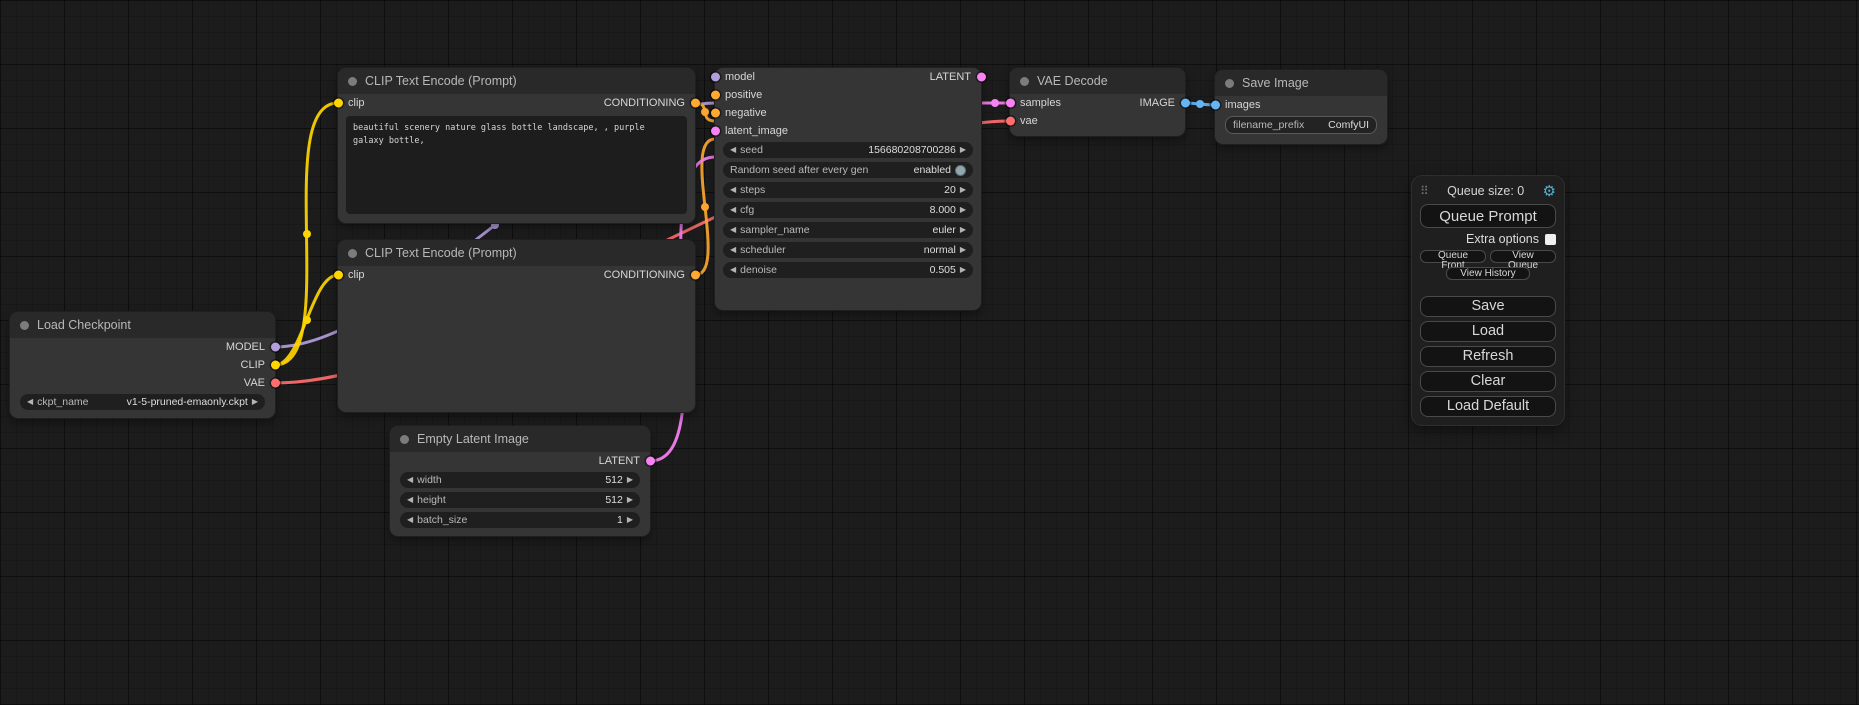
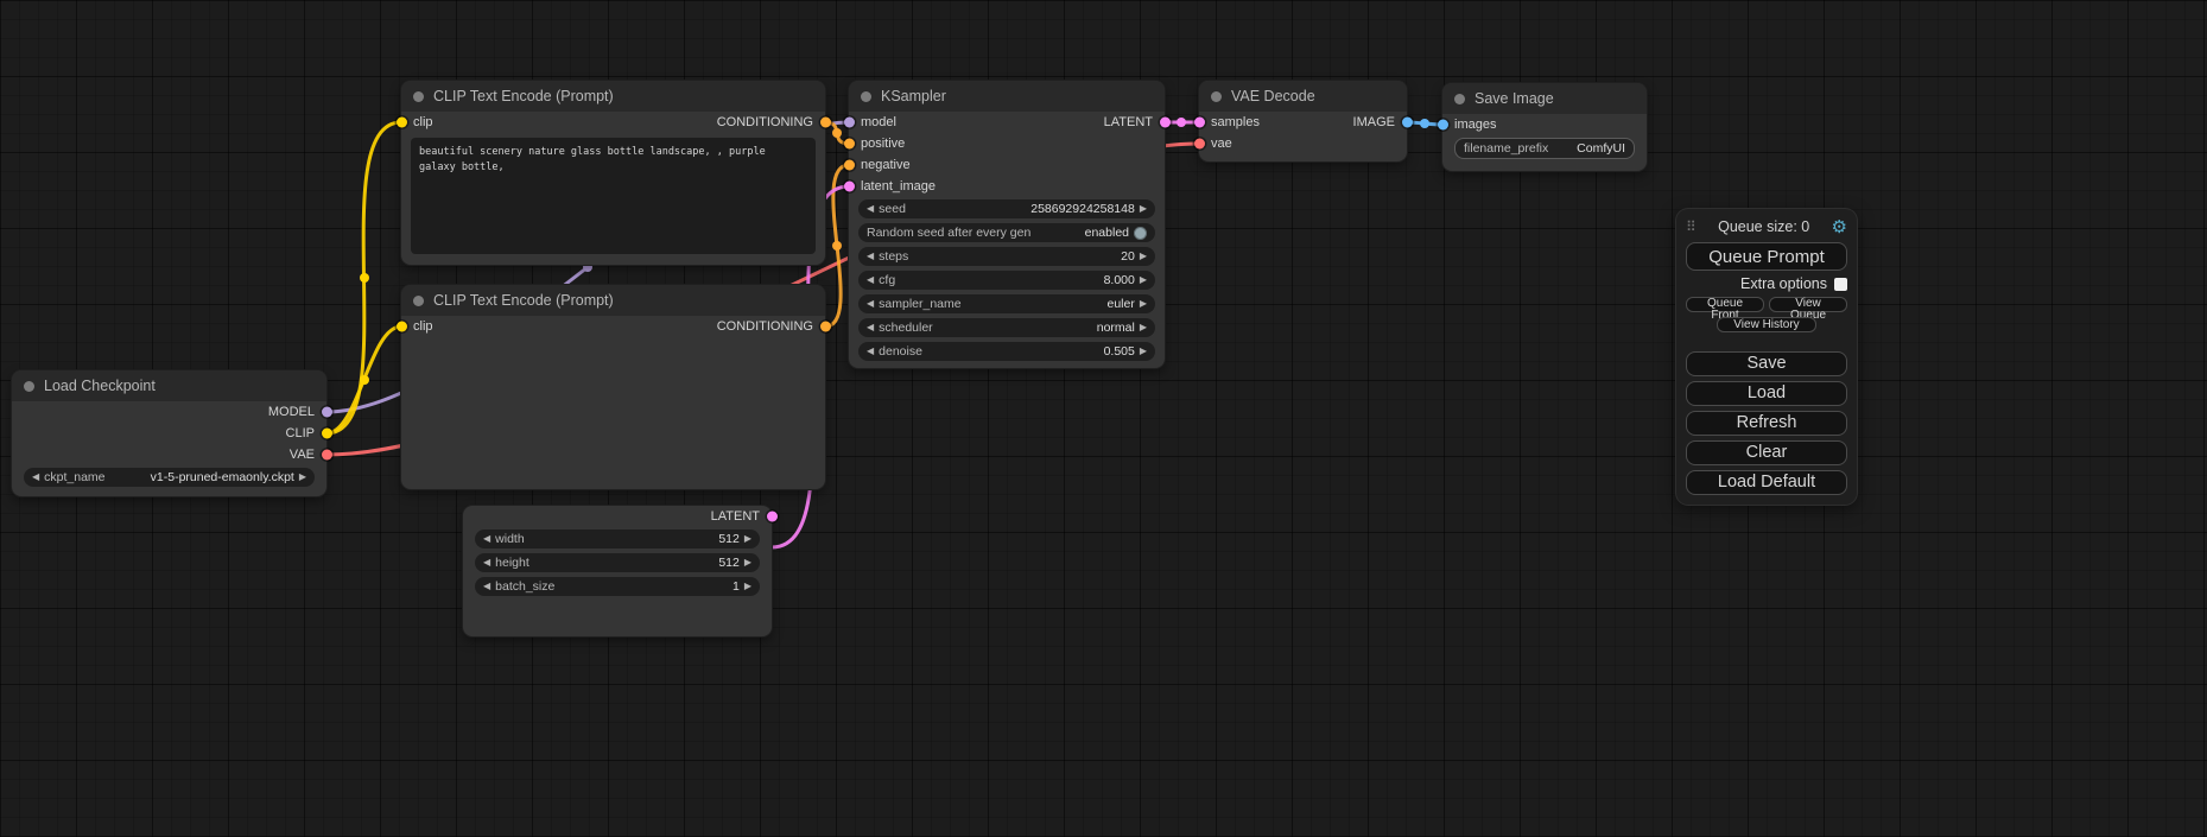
  Load Checkpoint
  MODEL
  CLIP
  VAE
  ◀
  ckpt_name
  v1-5-pruned-emaonly.ckpt
  ▶
  CLIP Text Encode (Prompt)
  clip
  CONDITIONING
  CLIP Text Encode (Prompt)
  clip
  CONDITIONING
- Empty Latent Image
  LATENT
  ◀
  width
  512
  ▶
  ◀
  height
  512
  ▶
  ◀
  batch_size
  1
  ▶
+ KSampler
  model
  LATENT
  positive
  negative
  latent_image
  ◀
  seed
- 156680208700286
+ 258692924258148
  ▶
  Random seed after every gen
  enabled
  ◀
  steps
  20
  ▶
  ◀
  cfg
  8.000
  ▶
  ◀
  sampler_name
  euler
  ▶
  ◀
  scheduler
  normal
  ▶
  ◀
  denoise
  0.505
  ▶
  VAE Decode
  samples
  IMAGE
  vae
  Save Image
  images
  filename_prefix
  ComfyUI
  ⠿
  Queue size: 0
  ⚙
  Queue Prompt
  Extra options
  Queue Front
  View Queue
  View History
  Save
  Load
  Refresh
  Clear
  Load Default
